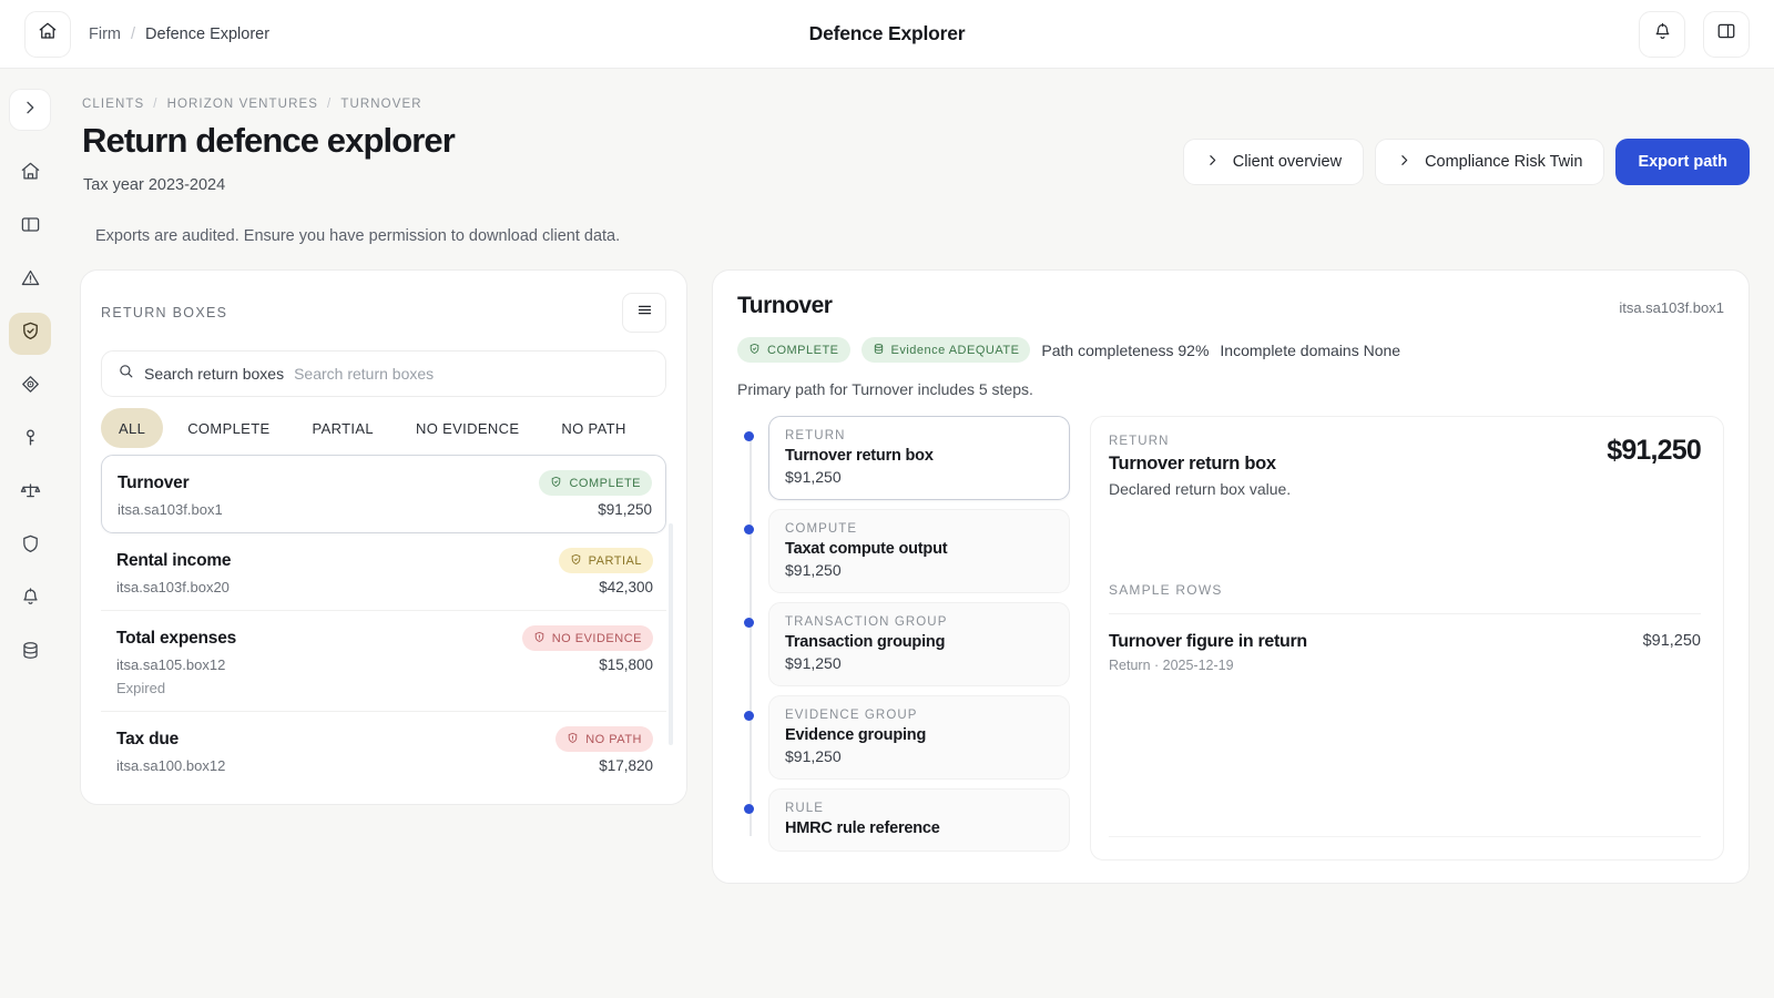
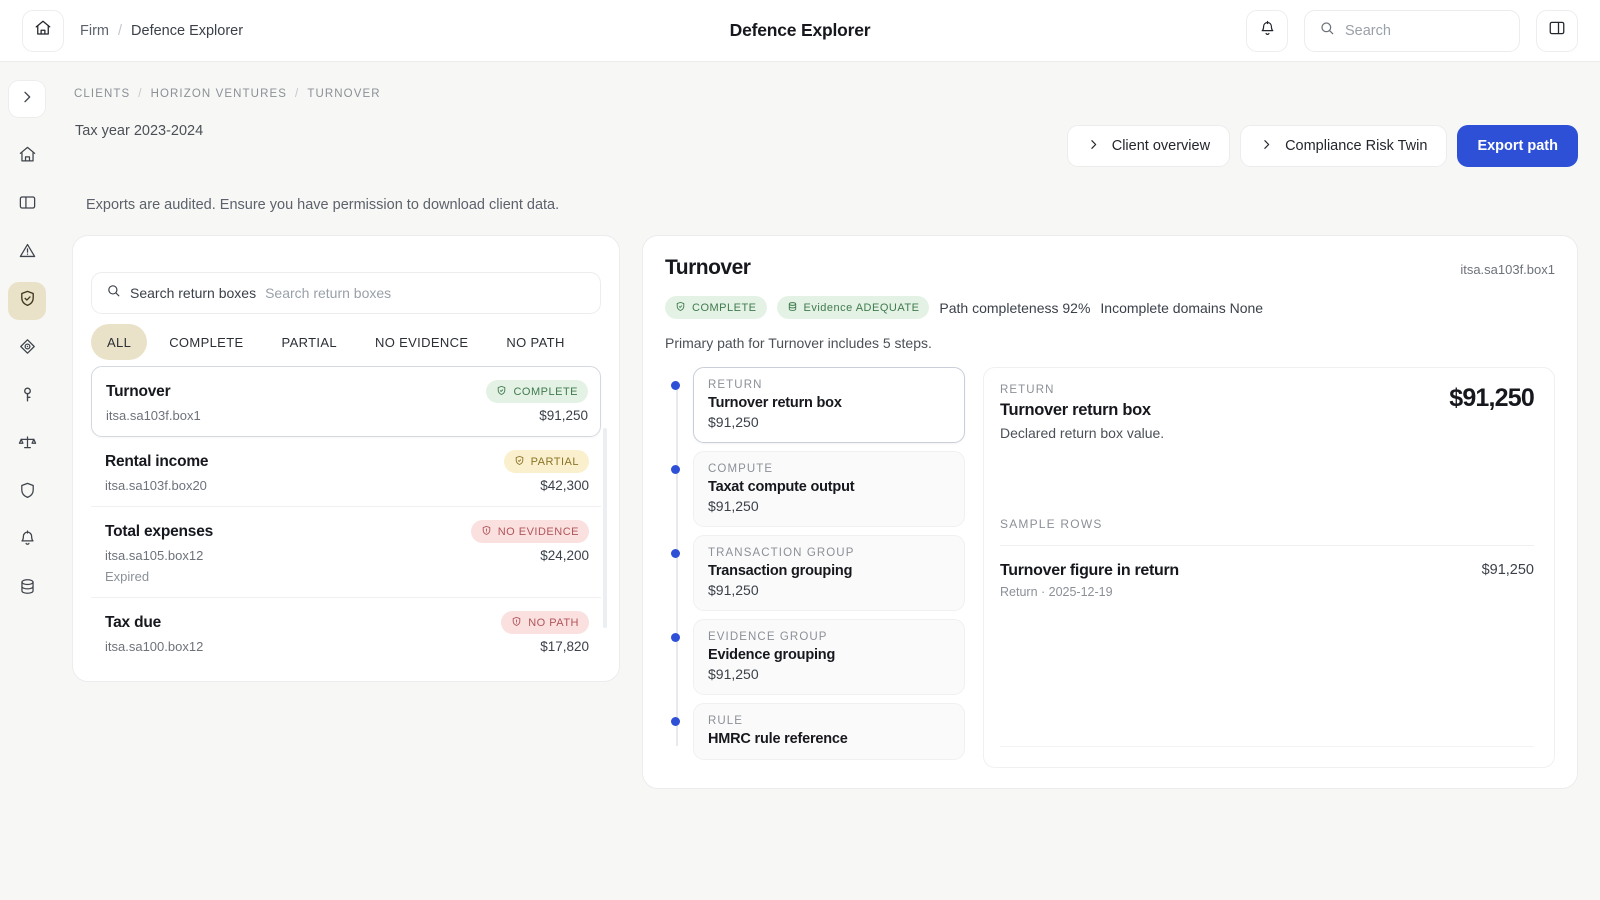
  Firm
  /
  Defence Explorer
  Defence Explorer
+ Search
  CLIENTS
  /
  HORIZON VENTURES
  /
  TURNOVER
- Return defence explorer
  Tax year 2023-2024
  Client overview
  Compliance Risk Twin
  Export path
  Exports are audited. Ensure you have permission to download client data.
- RETURN BOXES
  Search return boxes
  Search return boxes
  ALL
  COMPLETE
  PARTIAL
  NO EVIDENCE
  NO PATH
  Turnover
  COMPLETE
  itsa.sa103f.box1
  $91,250
  Rental income
  PARTIAL
  itsa.sa103f.box20
  $42,300
  Total expenses
  NO EVIDENCE
  itsa.sa105.box12
- $15,800
+ $24,200
  Expired
  Tax due
  NO PATH
  itsa.sa100.box12
  $17,820
  Turnover
  itsa.sa103f.box1
  COMPLETE
  Evidence ADEQUATE
  Path completeness 92%
  Incomplete domains None
  Primary path for Turnover includes 5 steps.
  RETURN
  Turnover return box
  $91,250
  COMPUTE
  Taxat compute output
  $91,250
  TRANSACTION GROUP
  Transaction grouping
  $91,250
  EVIDENCE GROUP
  Evidence grouping
  $91,250
  RULE
  HMRC rule reference
  RETURN
  Turnover return box
  Declared return box value.
  $91,250
  SAMPLE ROWS
  Turnover figure in return
  Return · 2025-12-19
  $91,250
